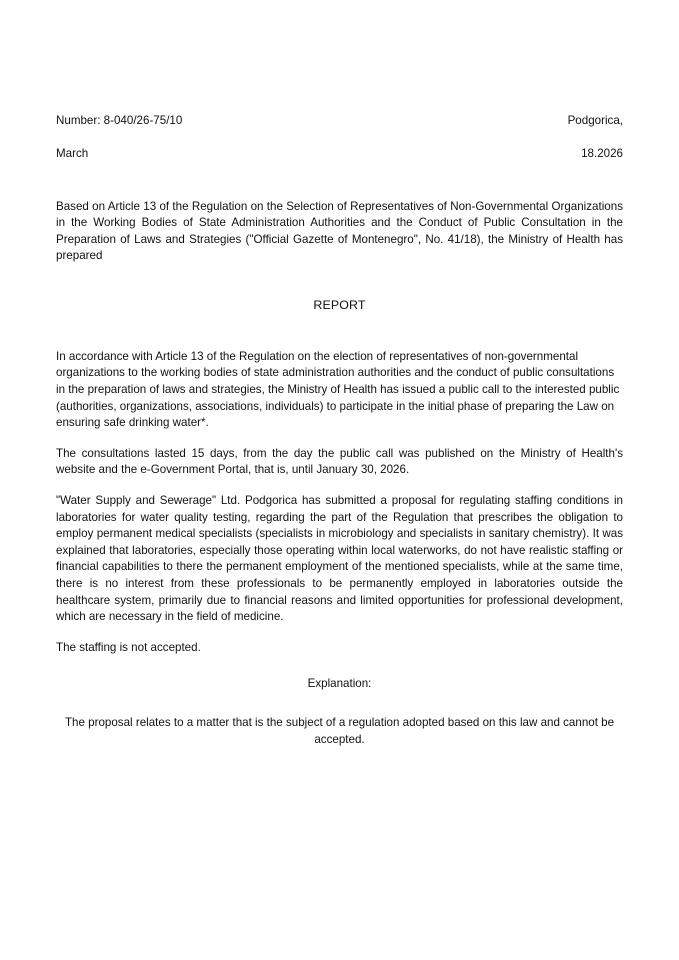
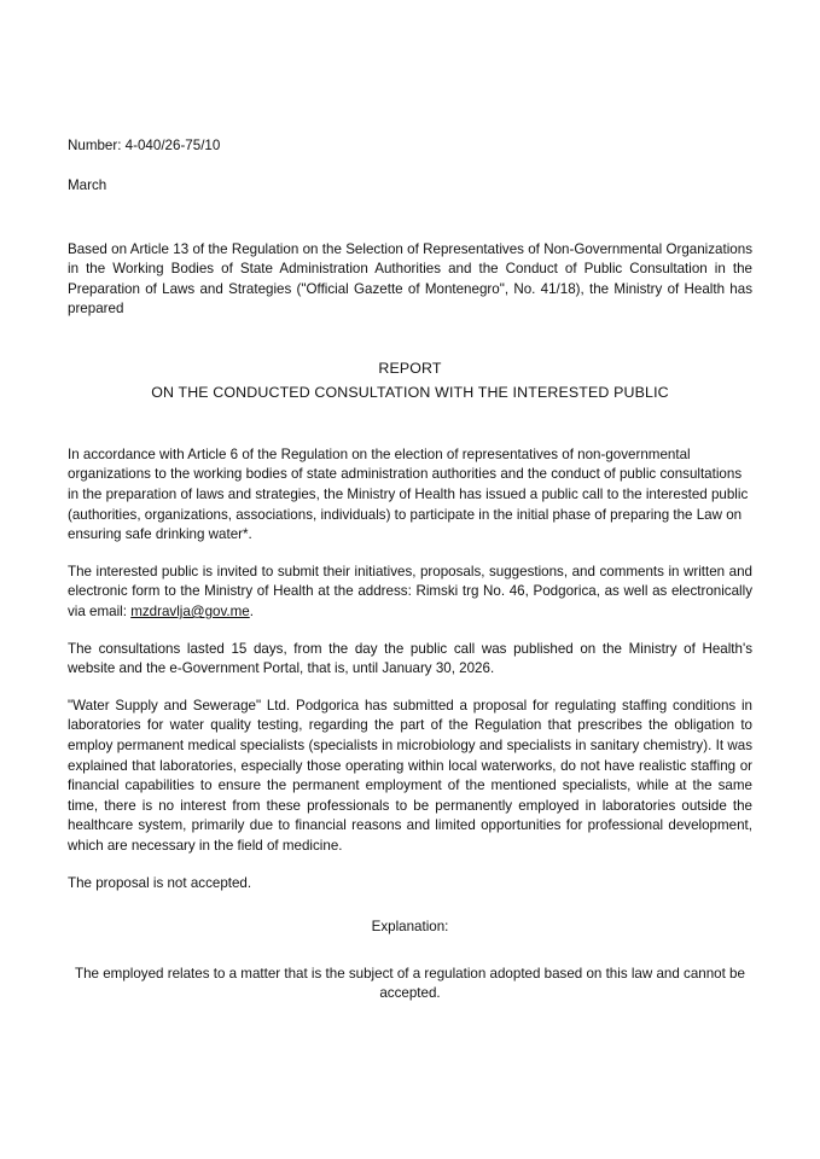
- Number: 8-040/26-75/10
+ Number: 4-040/26-75/10
  March
- Podgorica,
- 18.2026
  Based on Article 13 of the Regulation on the Selection of Representatives of Non-Governmental Organizations in the Working Bodies of State Administration Authorities and the Conduct of Public Consultation in the Preparation of Laws and Strategies ("Official Gazette of Montenegro", No. 41/18), the Ministry of Health has prepared
  REPORT
+ ON THE CONDUCTED CONSULTATION WITH THE INTERESTED PUBLIC
- In accordance with Article 13 of the Regulation on the election of representatives of non-governmental organizations to the working bodies of state administration authorities and the conduct of public consultations in the preparation of laws and strategies, the Ministry of Health has issued a public call to the interested public (authorities, organizations, associations, individuals) to participate in the initial phase of preparing the Law on ensuring safe drinking water*.
+ In accordance with Article 6 of the Regulation on the election of representatives of non-governmental organizations to the working bodies of state administration authorities and the conduct of public consultations in the preparation of laws and strategies, the Ministry of Health has issued a public call to the interested public (authorities, organizations, associations, individuals) to participate in the initial phase of preparing the Law on ensuring safe drinking water*.
+ The interested public is invited to submit their initiatives, proposals, suggestions, and comments in written and electronic form to the Ministry of Health at the address: Rimski trg No. 46, Podgorica, as well as electronically via email: mzdravlja@gov.me.
  The consultations lasted 15 days, from the day the public call was published on the Ministry of Health's website and the e-Government Portal, that is, until January 30, 2026.
- "Water Supply and Sewerage" Ltd. Podgorica has submitted a proposal for regulating staffing conditions in laboratories for water quality testing, regarding the part of the Regulation that prescribes the obligation to employ permanent medical specialists (specialists in microbiology and specialists in sanitary chemistry). It was explained that laboratories, especially those operating within local waterworks, do not have realistic staffing or financial capabilities to there the permanent employment of the mentioned specialists, while at the same time, there is no interest from these professionals to be permanently employed in laboratories outside the healthcare system, primarily due to financial reasons and limited opportunities for professional development, which are necessary in the field of medicine.
+ "Water Supply and Sewerage" Ltd. Podgorica has submitted a proposal for regulating staffing conditions in laboratories for water quality testing, regarding the part of the Regulation that prescribes the obligation to employ permanent medical specialists (specialists in microbiology and specialists in sanitary chemistry). It was explained that laboratories, especially those operating within local waterworks, do not have realistic staffing or financial capabilities to ensure the permanent employment of the mentioned specialists, while at the same time, there is no interest from these professionals to be permanently employed in laboratories outside the healthcare system, primarily due to financial reasons and limited opportunities for professional development, which are necessary in the field of medicine.
- The staffing is not accepted.
+ The proposal is not accepted.
  Explanation:
- The proposal relates to a matter that is the subject of a regulation adopted based on this law and cannot be accepted.
+ The employed relates to a matter that is the subject of a regulation adopted based on this law and cannot be accepted.
